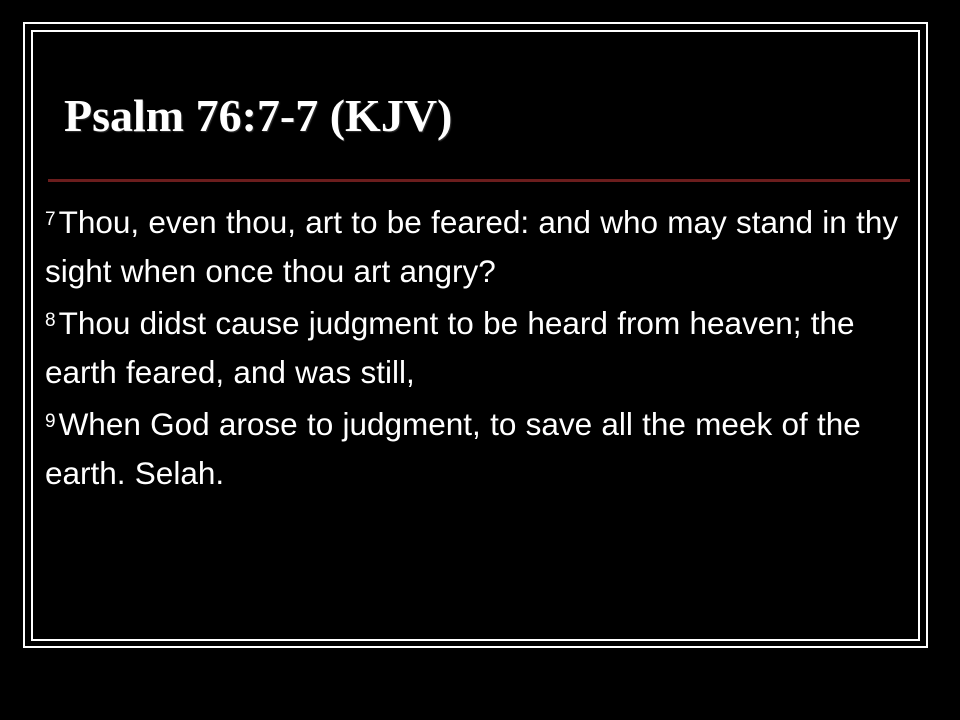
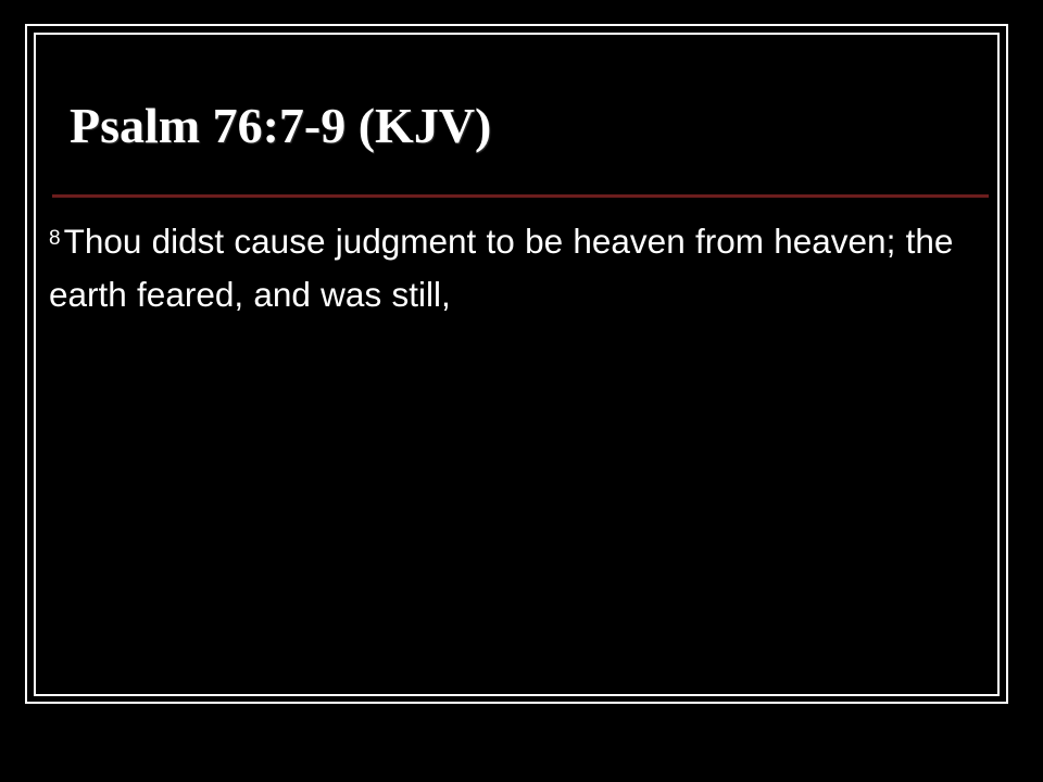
- Psalm 76:7-7 (KJV)
+ Psalm 76:7-9 (KJV)
- 7 Thou, even thou, art to be feared: and who may stand in thy sight when once thou art angry?
- 8 Thou didst cause judgment to be heard from heaven; the earth feared, and was still,
+ 8 Thou didst cause judgment to be heaven from heaven; the earth feared, and was still,
- 9 When God arose to judgment, to save all the meek of the earth. Selah.
